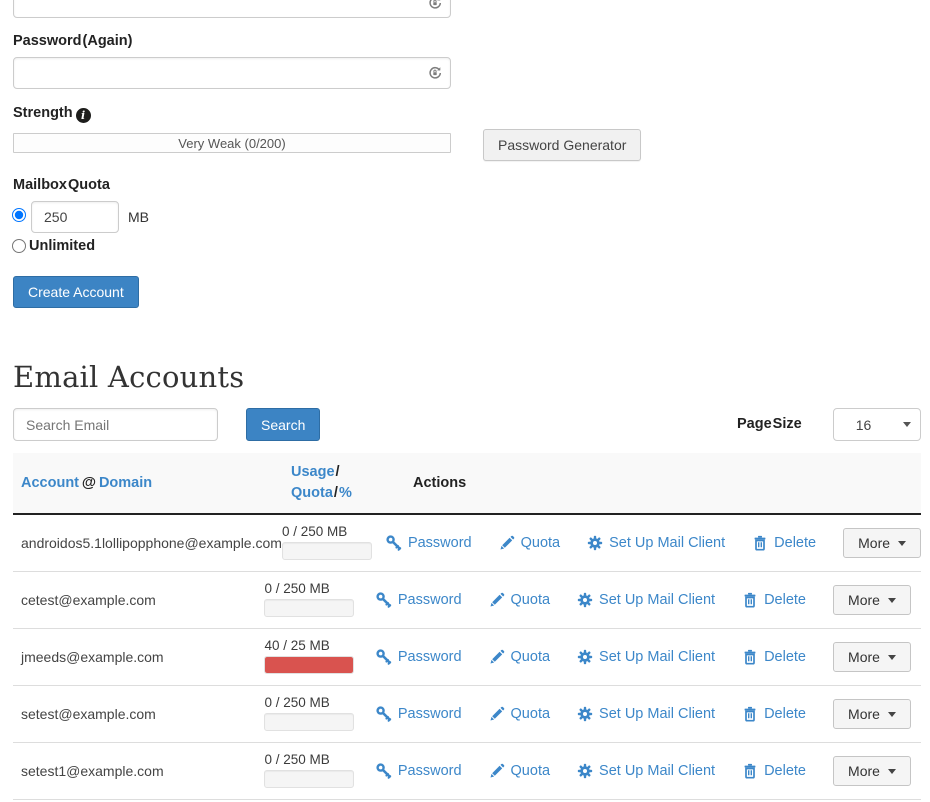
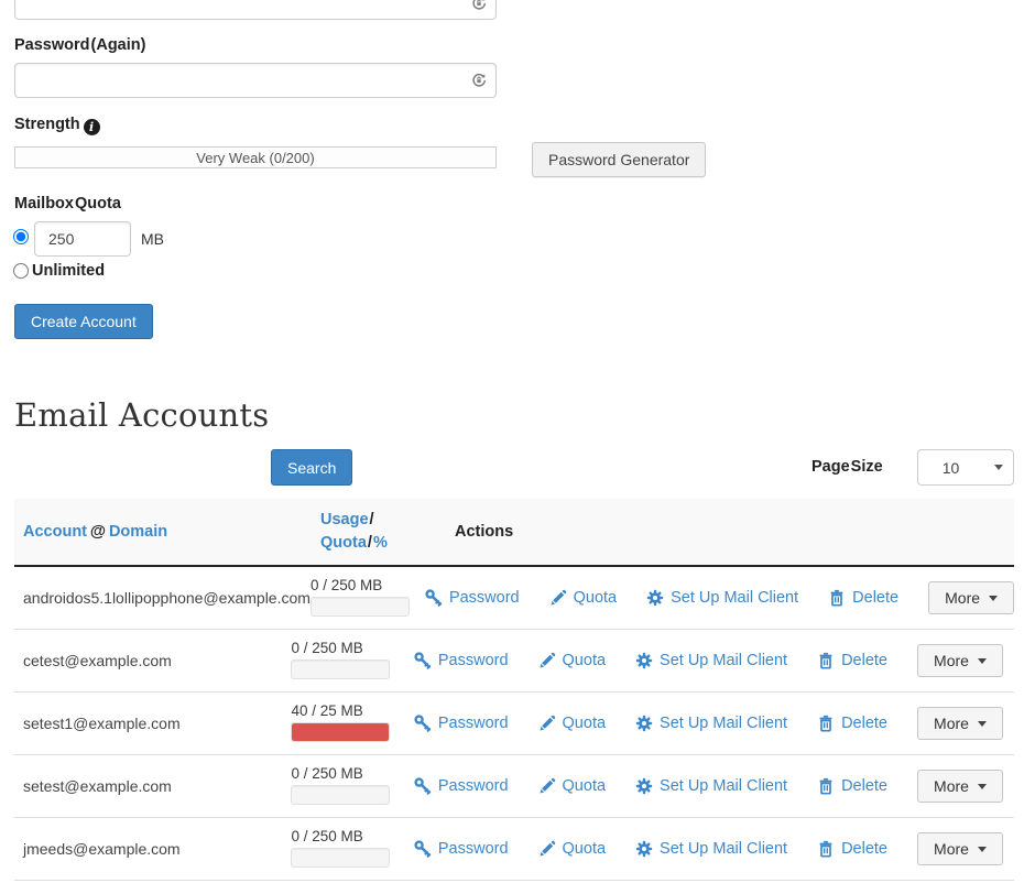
  Password (Again)
  Strength i
  Very Weak (0/200)
  Password Generator
  Mailbox Quota
  250
  MB
  Unlimited
  Create Account
  Email Accounts
- Search Email
  Search
  Page Size
- 16
+ 10
  Account @ Domain
  Usage / Quota / %
  Actions
  androidos5.1lollipopphone@example.com
  0 / 250 MB
  Password
  Quota
  Set Up Mail Client
  Delete
  More
  cetest@example.com
  0 / 250 MB
  Password
  Quota
  Set Up Mail Client
  Delete
  More
- jmeeds@example.com
+ setest1@example.com
  40 / 25 MB
  Password
  Quota
  Set Up Mail Client
  Delete
  More
  setest@example.com
  0 / 250 MB
  Password
  Quota
  Set Up Mail Client
  Delete
  More
- setest1@example.com
+ jmeeds@example.com
  0 / 250 MB
  Password
  Quota
  Set Up Mail Client
  Delete
  More
